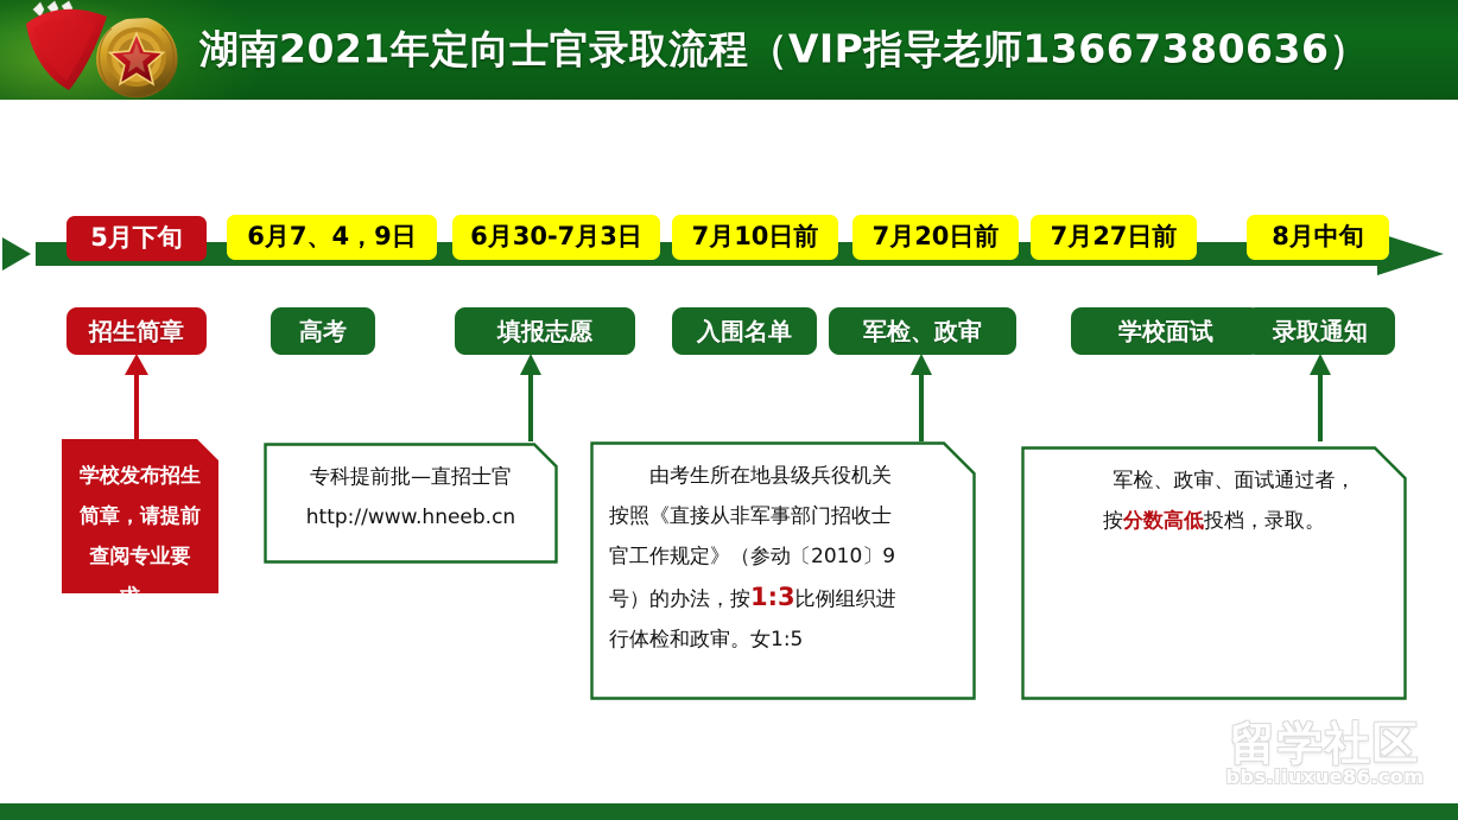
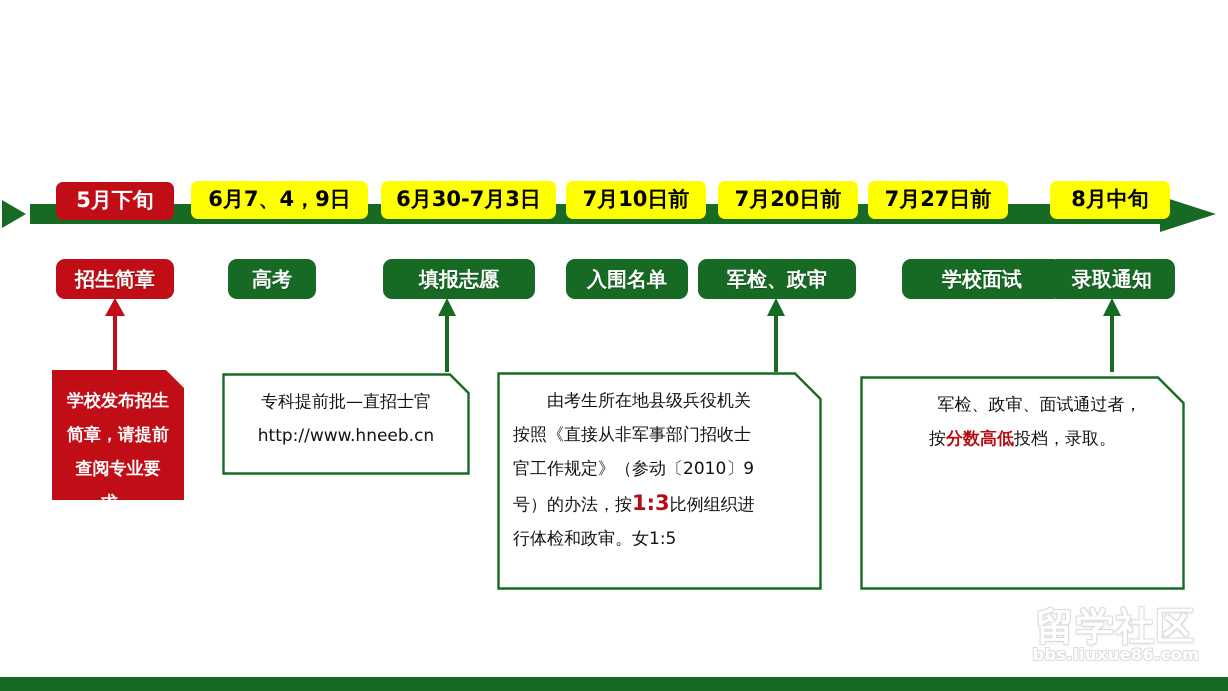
- 湖南2021年定向士官录取流程（VIP指导老师13667380636）
  5月下旬
  6月7、4，9日
  6月30-7月3日
  7月10日前
  7月20日前
  7月27日前
  8月中旬
  招生简章
  高考
  填报志愿
  入围名单
  军检、政审
  学校面试
  录取通知
  学校发布招生
  简章，请提前
  查阅专业要求。
  专科提前批—直招士官
  http://www.hneeb.cn
  由考生所在地县级兵役机关
  按照《直接从非军事部门招收士
  官工作规定》（参动〔2010〕9
  号）的办法，按1:3比例组织进
  行体检和政审。女1:5
  军检、政审、面试通过者，
  按分数高低投档，录取。
  留学社区
  bbs.liuxue86.com
